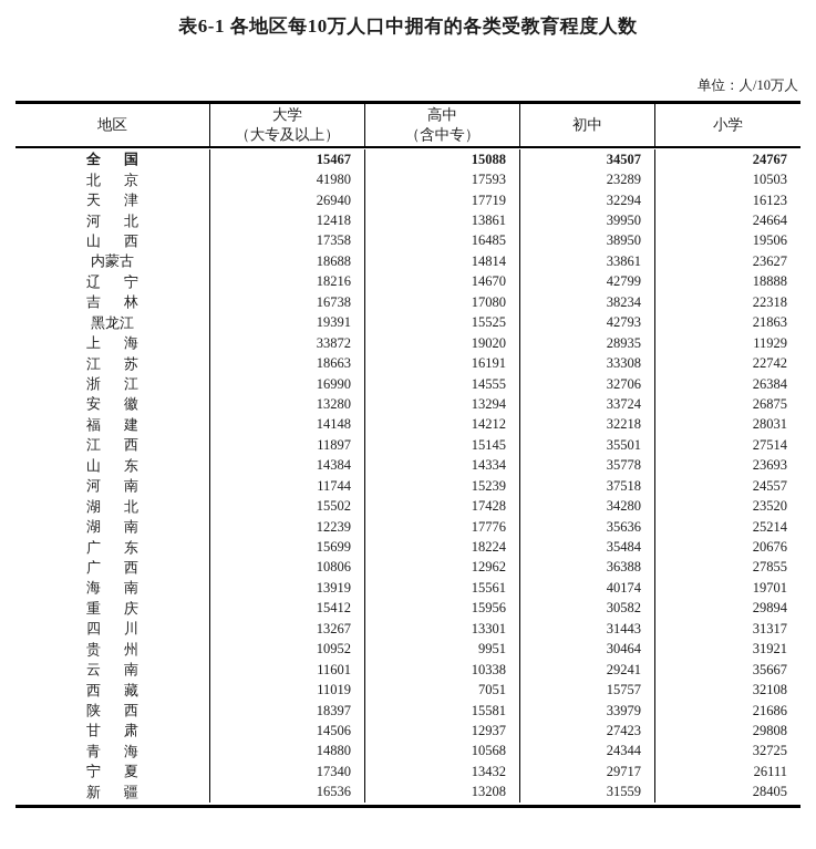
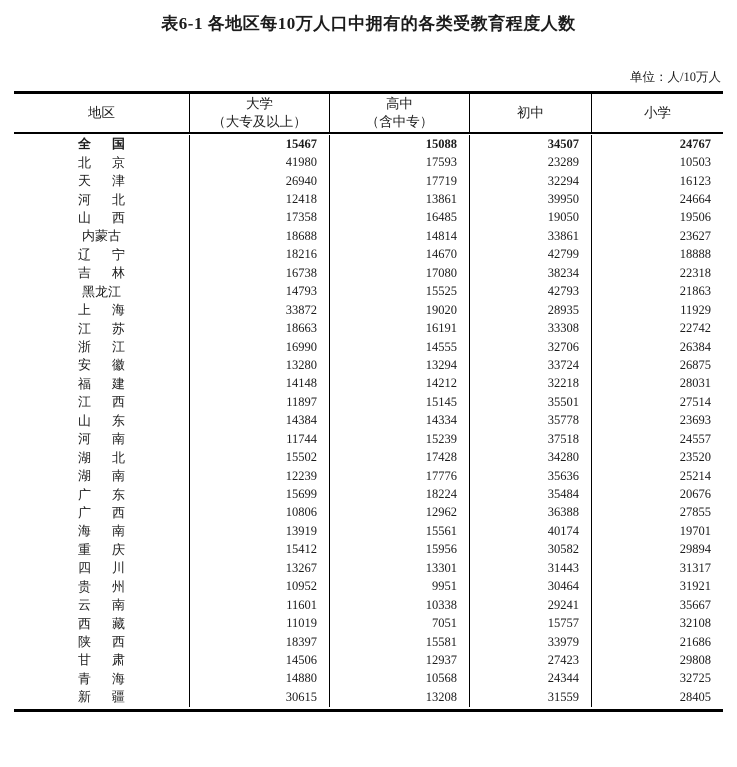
  表6-1 各地区每10万人口中拥有的各类受教育程度人数
  单位：人/10万人
  地区
  大学
  （大专及以上）
  高中
  （含中专）
  初中
  小学
  全国
  15467
  15088
  34507
  24767
  北京
  41980
  17593
  23289
  10503
  天津
  26940
  17719
  32294
  16123
  河北
  12418
  13861
  39950
  24664
  山西
  17358
  16485
- 38950
+ 19050
  19506
  内蒙古
  18688
  14814
  33861
  23627
  辽宁
  18216
  14670
  42799
  18888
  吉林
  16738
  17080
  38234
  22318
  黑龙江
- 19391
+ 14793
  15525
  42793
  21863
  上海
  33872
  19020
  28935
  11929
  江苏
  18663
  16191
  33308
  22742
  浙江
  16990
  14555
  32706
  26384
  安徽
  13280
  13294
  33724
  26875
  福建
  14148
  14212
  32218
  28031
  江西
  11897
  15145
  35501
  27514
  山东
  14384
  14334
  35778
  23693
  河南
  11744
  15239
  37518
  24557
  湖北
  15502
  17428
  34280
  23520
  湖南
  12239
  17776
  35636
  25214
  广东
  15699
  18224
  35484
  20676
  广西
  10806
  12962
  36388
  27855
  海南
  13919
  15561
  40174
  19701
  重庆
  15412
  15956
  30582
  29894
  四川
  13267
  13301
  31443
  31317
  贵州
  10952
  9951
  30464
  31921
  云南
  11601
  10338
  29241
  35667
  西藏
  11019
  7051
  15757
  32108
  陕西
  18397
  15581
  33979
  21686
  甘肃
  14506
  12937
  27423
  29808
  青海
  14880
  10568
  24344
  32725
- 宁夏
- 17340
- 13432
- 29717
- 26111
  新疆
- 16536
+ 30615
  13208
  31559
  28405
